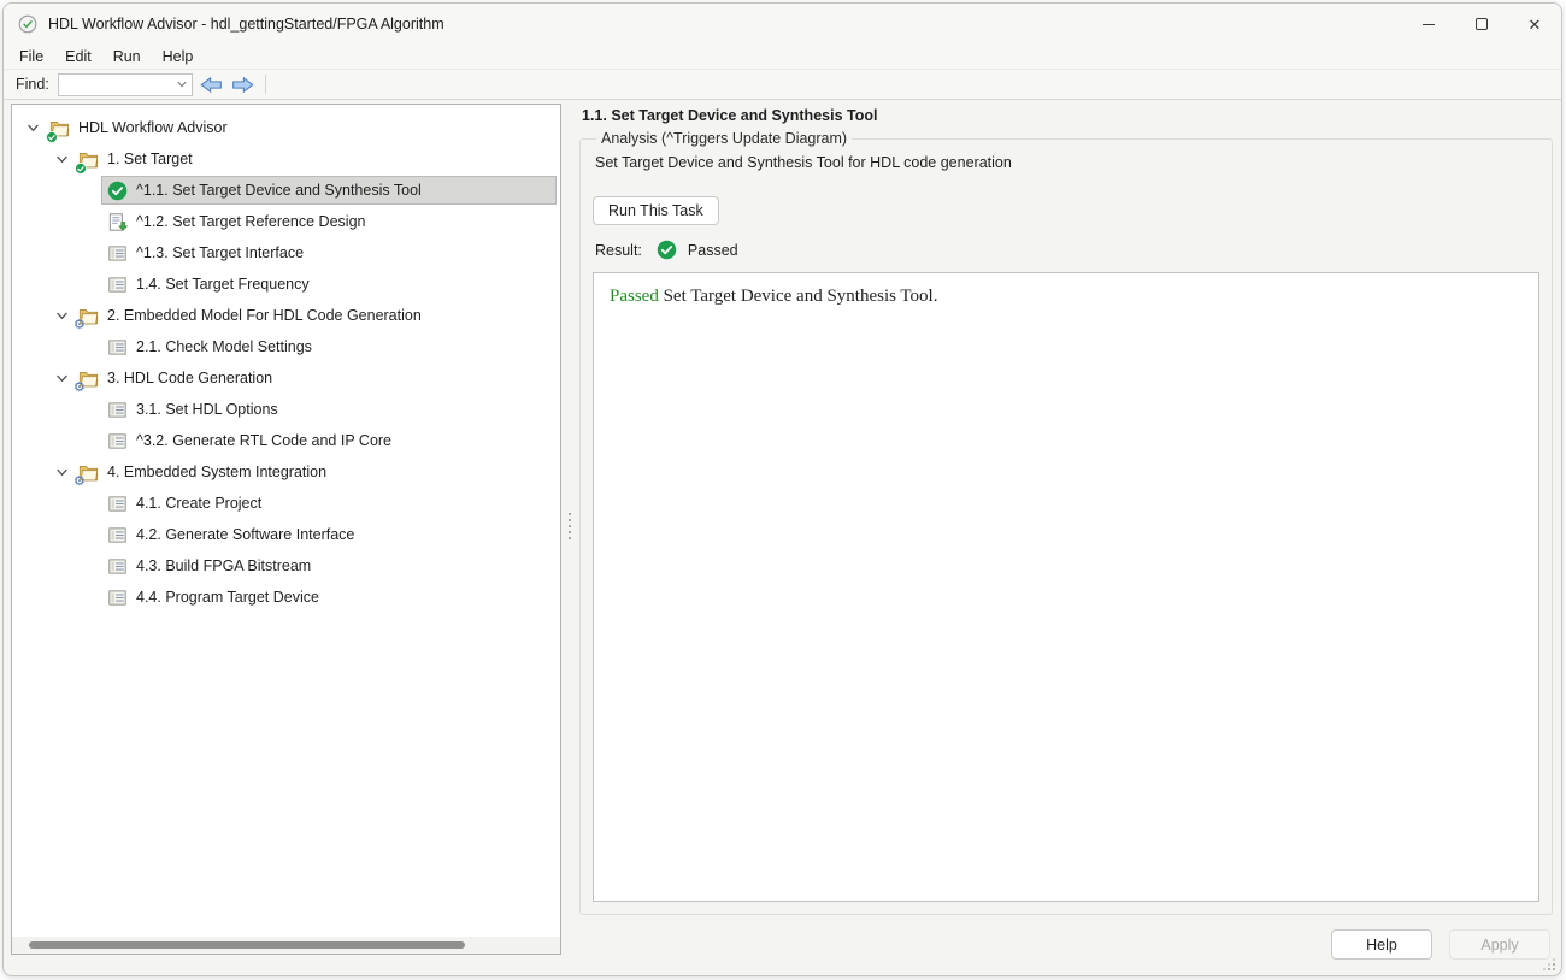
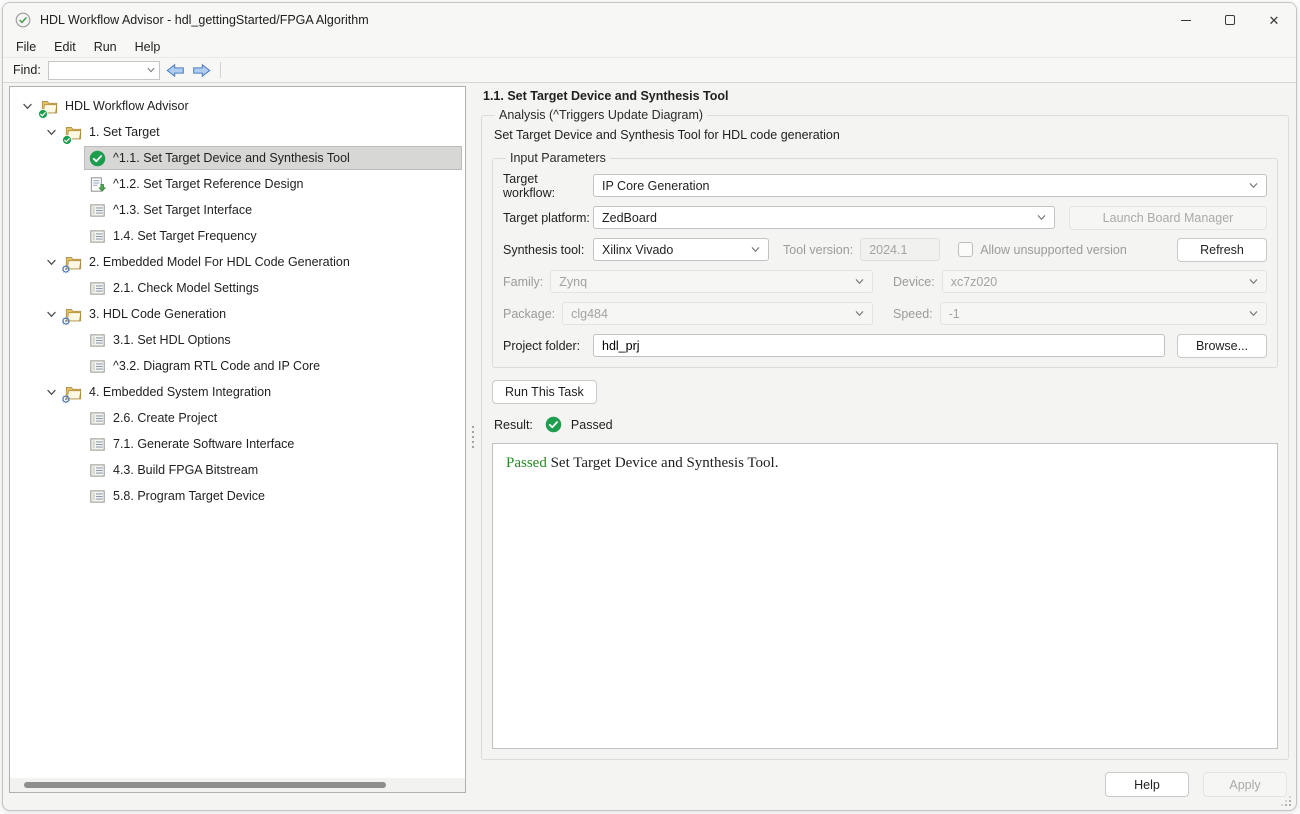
  HDL Workflow Advisor - hdl_gettingStarted/FPGA Algorithm
  ✕
  File
  Edit
  Run
  Help
  Find:
  HDL Workflow Advisor
  1. Set Target
  ^1.1. Set Target Device and Synthesis Tool
  ^1.2. Set Target Reference Design
  ^1.3. Set Target Interface
  1.4. Set Target Frequency
  ⚙
  2. Embedded Model For HDL Code Generation
  2.1. Check Model Settings
  ⚙
  3. HDL Code Generation
  3.1. Set HDL Options
- ^3.2. Generate RTL Code and IP Core
+ ^3.2. Diagram RTL Code and IP Core
  ⚙
  4. Embedded System Integration
- 4.1. Create Project
+ 2.6. Create Project
- 4.2. Generate Software Interface
+ 7.1. Generate Software Interface
  4.3. Build FPGA Bitstream
- 4.4. Program Target Device
+ 5.8. Program Target Device
  1.1. Set Target Device and Synthesis Tool
  Analysis (^Triggers Update Diagram)
  Set Target Device and Synthesis Tool for HDL code generation
+ Input Parameters
+ Target workflow:
+ IP Core Generation
+ Target platform:
+ ZedBoard
+ Launch Board Manager
+ Synthesis tool:
+ Xilinx Vivado
+ Tool version:
+ 2024.1
+ Allow unsupported version
+ Refresh
+ Family:
+ Zynq
+ Device:
+ xc7z020
+ Package:
+ clg484
+ Speed:
+ -1
+ Project folder:
+ hdl_prj
+ Browse...
  Run This Task
  Result:
  Passed
  Passed Set Target Device and Synthesis Tool.
  Help
  Apply
